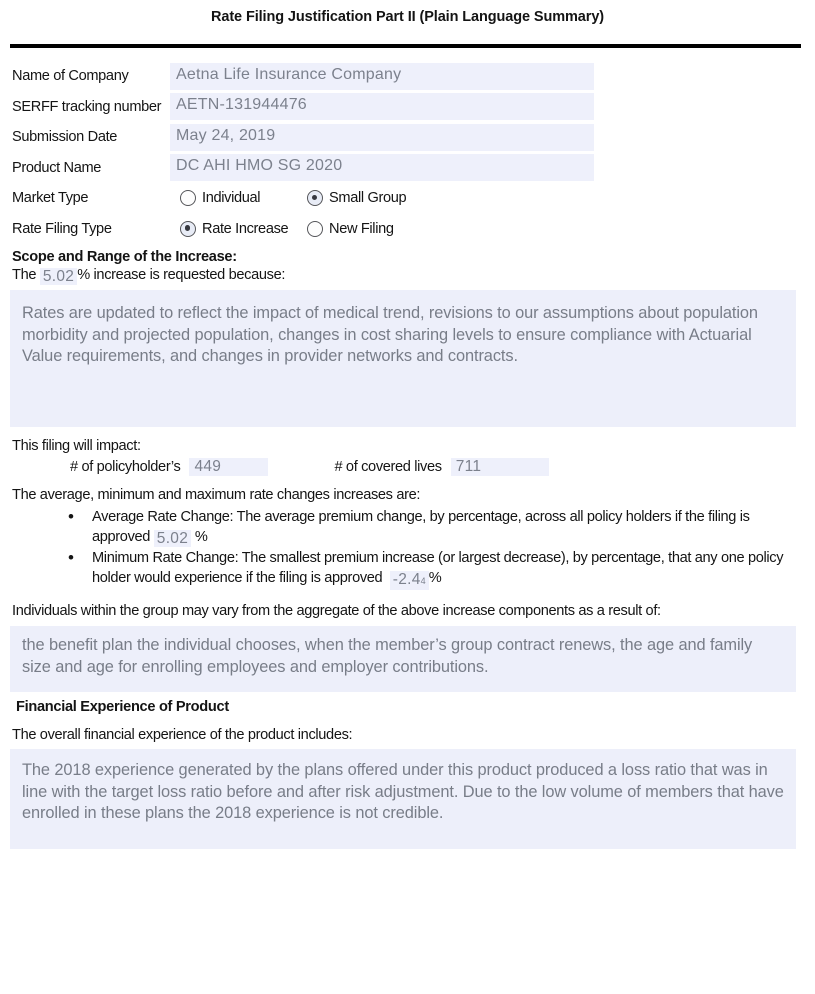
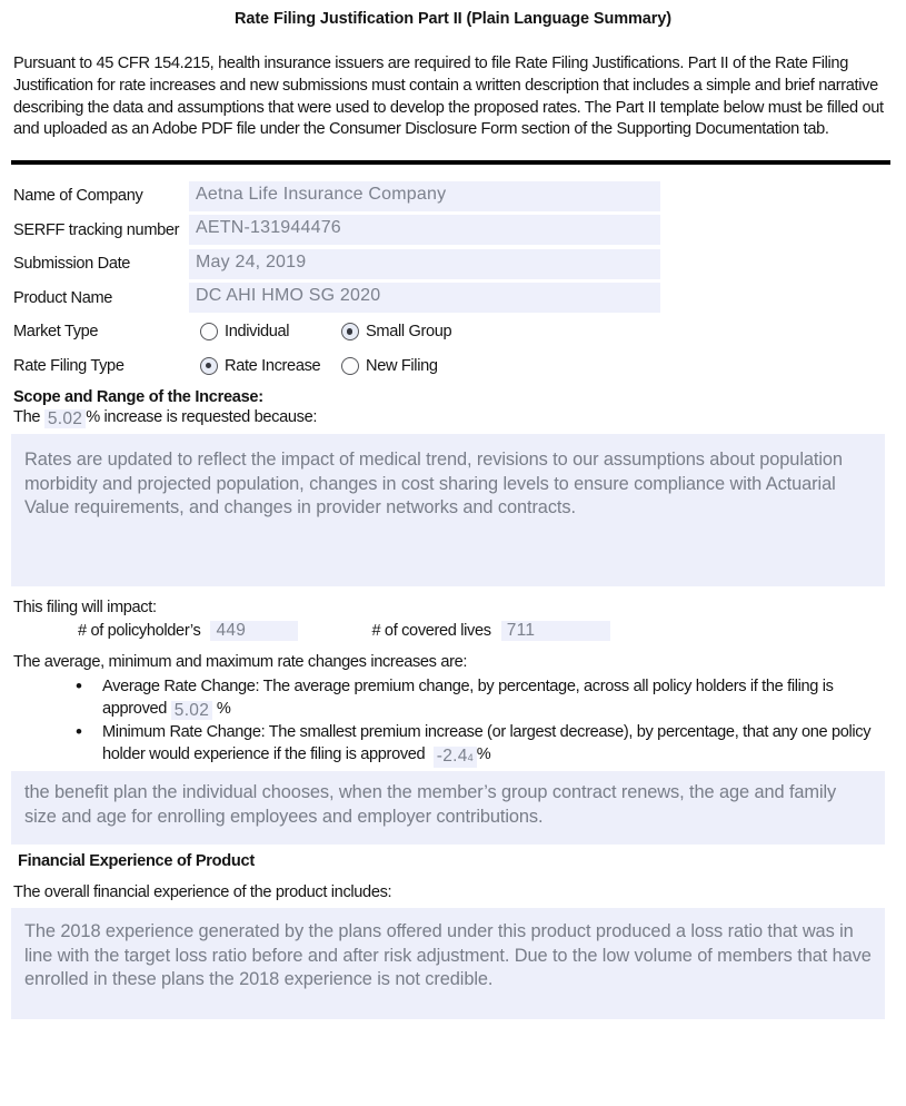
  Rate Filing Justification Part II (Plain Language Summary)
+ Pursuant to 45 CFR 154.215, health insurance issuers are required to file Rate Filing Justifications. Part II of the Rate Filing Justification for rate increases and new submissions must contain a written description that includes a simple and brief narrative describing the data and assumptions that were used to develop the proposed rates. The Part II template below must be filled out and uploaded as an Adobe PDF file under the Consumer Disclosure Form section of the Supporting Documentation tab.
  Name of Company
  Aetna Life Insurance Company
  SERFF tracking number
  AETN-131944476
  Submission Date
  May 24, 2019
  Product Name
  DC AHI HMO SG 2020
  Market Type
  Individual
  Small Group
  Rate Filing Type
  Rate Increase
  New Filing
  Scope and Range of the Increase:
  The 5.02 % increase is requested because:
  Rates are updated to reflect the impact of medical trend, revisions to our assumptions about population morbidity and projected population, changes in cost sharing levels to ensure compliance with Actuarial Value requirements, and changes in provider networks and contracts.
  This filing will impact:
  # of policyholder’s
  449
  # of covered lives
  711
  The average, minimum and maximum rate changes increases are:
  Average Rate Change: The average premium change, by percentage, across all policy holders if the filing is approved 5.02 %
  Minimum Rate Change: The smallest premium increase (or largest decrease), by percentage, that any one policy holder would experience if the filing is approved -2.44 %
- Individuals within the group may vary from the aggregate of the above increase components as a result of:
  the benefit plan the individual chooses, when the member’s group contract renews, the age and family size and age for enrolling employees and employer contributions.
  Financial Experience of Product
  The overall financial experience of the product includes:
  The 2018 experience generated by the plans offered under this product produced a loss ratio that was in line with the target loss ratio before and after risk adjustment. Due to the low volume of members that have enrolled in these plans the 2018 experience is not credible.
